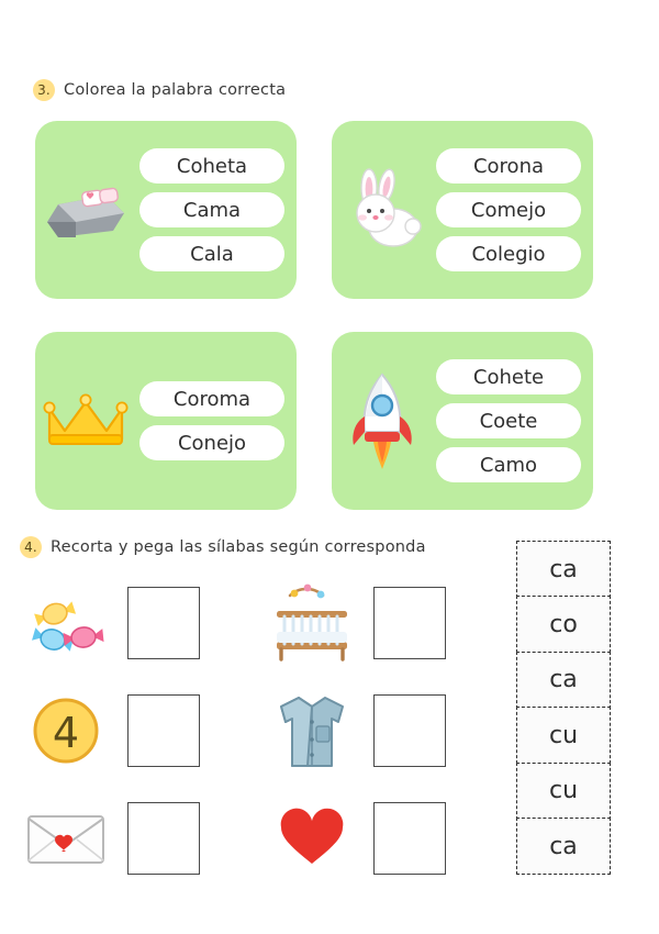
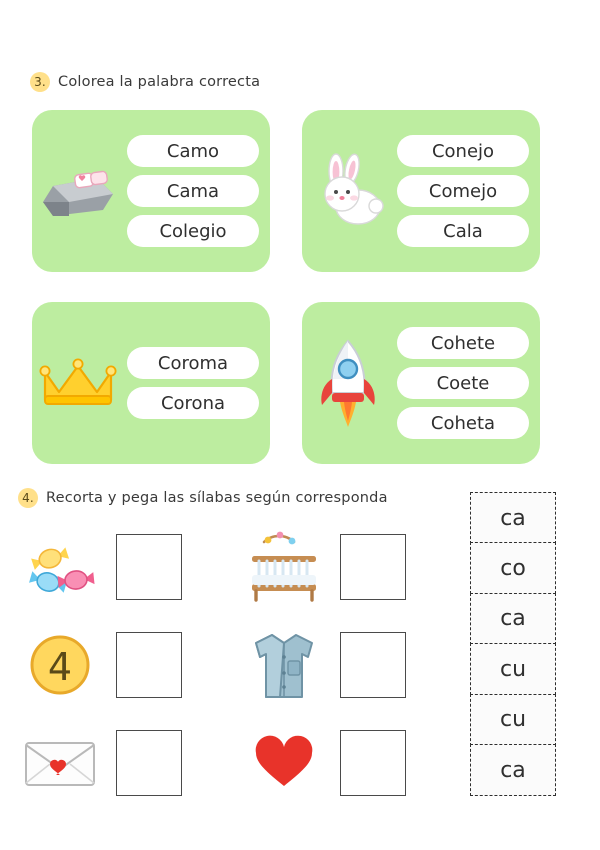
  3.
  Colorea la palabra correcta
- Coheta
+ Camo
  Cama
- Cala
+ Colegio
- Corona
+ Conejo
  Comejo
- Colegio
+ Cala
  Coroma
- Conejo
+ Corona
  Cohete
  Coete
- Camo
+ Coheta
  4.
  Recorta y pega las sílabas según corresponda
  4
  ca
  co
  ca
  cu
  cu
  ca
